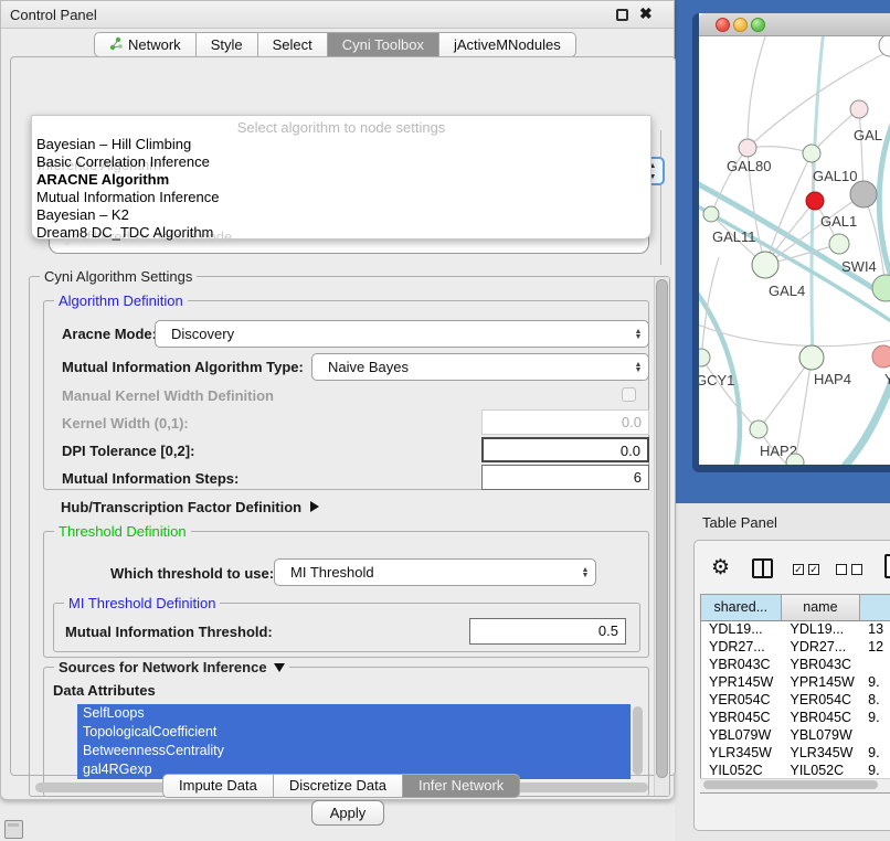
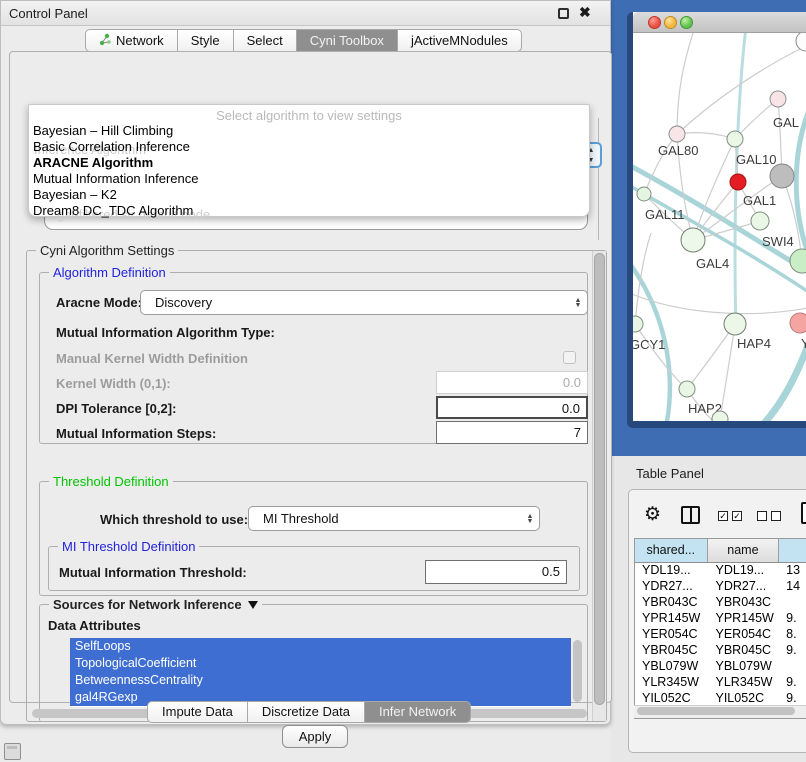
  GAL
  GAL80
  GAL10
  GAL1
  GAL11
  GAL4
  SWI4
  GCY1
  HAP4
  Y
  HAP2
  Table Panel
  ⚙
  ✓
  ✓
  shared...
  name
  YDL19...
  YDL19...
  13
  YDR27...
  YDR27...
- 12
+ 14
  YBR043C
  YBR043C
  YPR145W
  YPR145W
  9.
  YER054C
  YER054C
  8.
  YBR045C
  YBR045C
  9.
  YBL079W
  YBL079W
  YLR345W
  YLR345W
  9.
  YIL052C
  YIL052C
  9.
  Control Panel
  ✖
  Network
  Style
  Select
  Cyni Toolbox
  jActiveMNodules
- Select algorithm to node settings
+ Select algorithm to view settings
  Inference Algorithm
  gal-filtered sir default node
  Bayesian – Hill Climbing
  Basic Correlation Inference
  ARACNE Algorithm
  Mutual Information Inference
  Bayesian – K2
  Dream8 DC_TDC Algorithm
  Cyni Algorithm Settings
  Algorithm Definition
  Aracne Mode
  Discovery
  Mutual Information Algorithm Type:
- Naive Bayes
  Manual Kernel Width Definition
  Kernel Width (0,1):
  0.0
  DPI Tolerance [0,2]:
  0.0
  Mutual Information Steps:
- 6
+ 7
- Hub/Transcription Factor Definition
  Threshold Definition
  Which threshold to use:
  MI Threshold
  MI Threshold Definition
  Mutual Information Threshold:
  0.5
  Sources for Network Inference
  Data Attributes
  SelfLoops
  TopologicalCoefficient
  BetweennessCentrality
  gal4RGexp
  Apply
  Impute Data
  Discretize Data
  Infer Network
